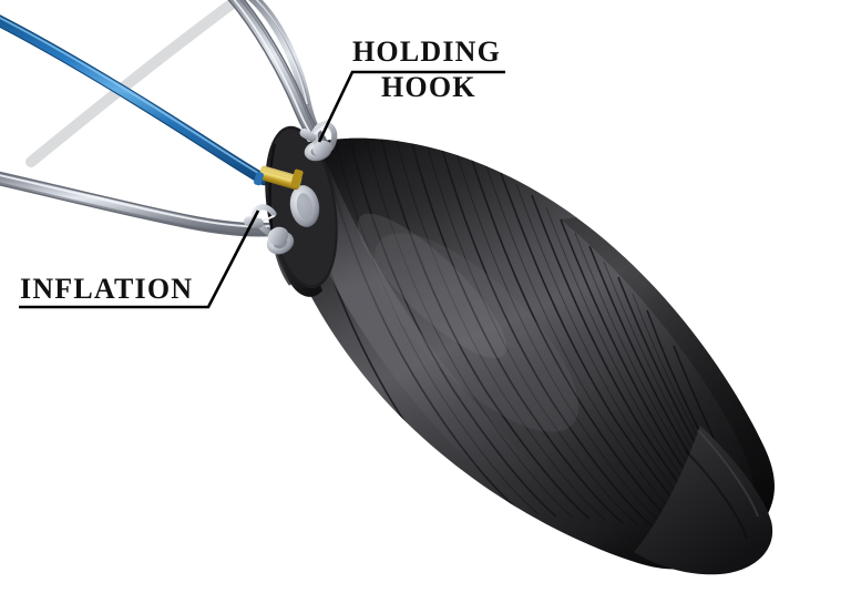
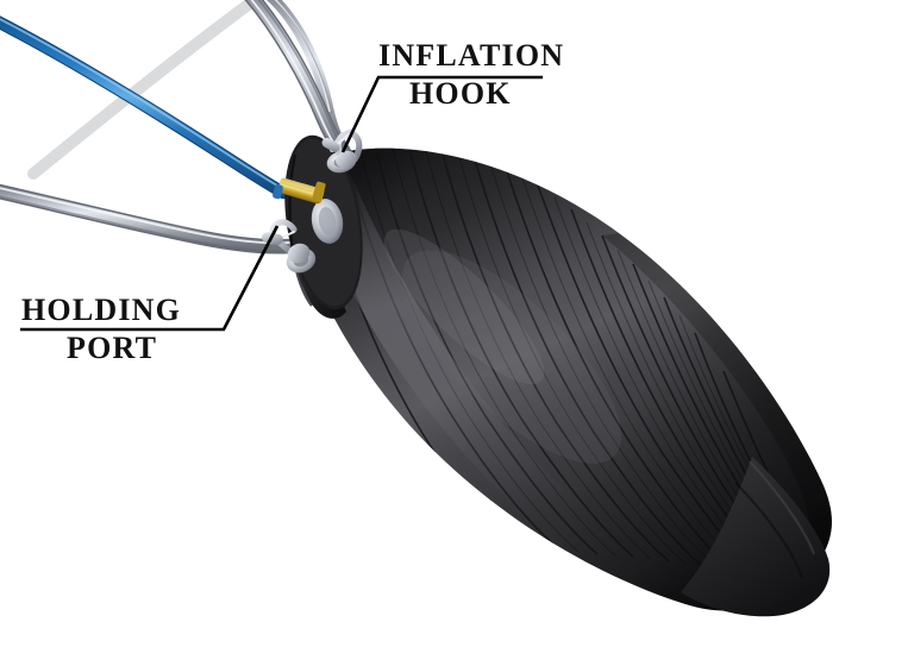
- HOLDING
+ INFLATION
  HOOK
- INFLATION
+ HOLDING
+ PORT
